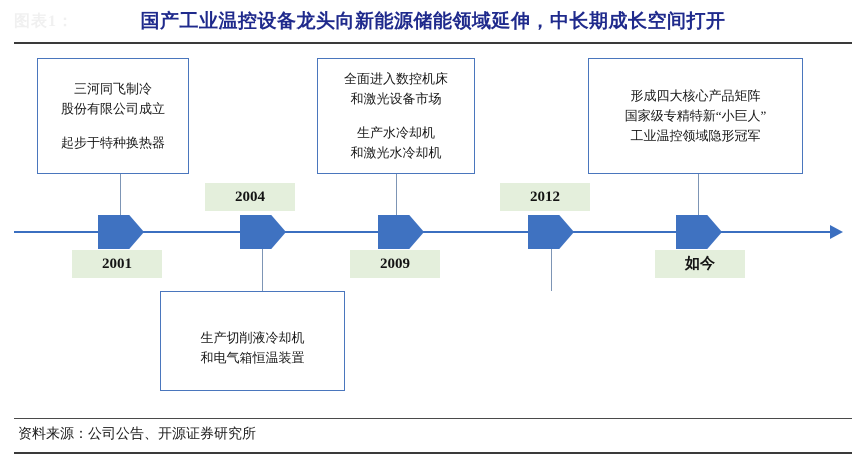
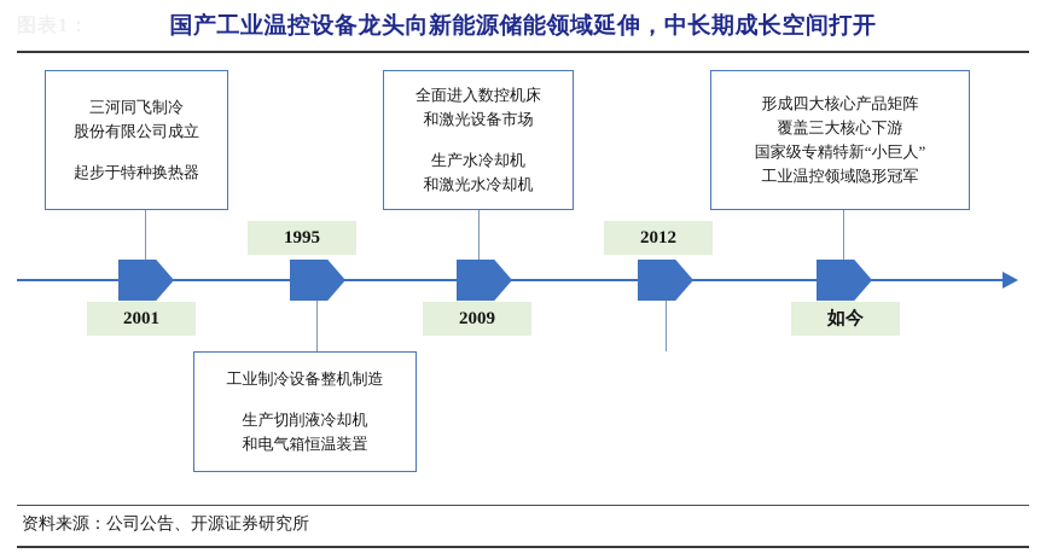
  国产工业温控设备龙头向新能源储能领域延伸，中长期成长空间打开
  三河同飞制冷
  股份有限公司成立
  起步于特种换热器
  2001
- 2004
+ 1995
+ 工业制冷设备整机制造
  生产切削液冷却机
  和电气箱恒温装置
  全面进入数控机床
  和激光设备市场
  生产水冷却机
  和激光水冷却机
  2009
  2012
  形成四大核心产品矩阵
+ 覆盖三大核心下游
  国家级专精特新“小巨人”
  工业温控领域隐形冠军
  如今
  资料来源：公司公告、开源证券研究所
